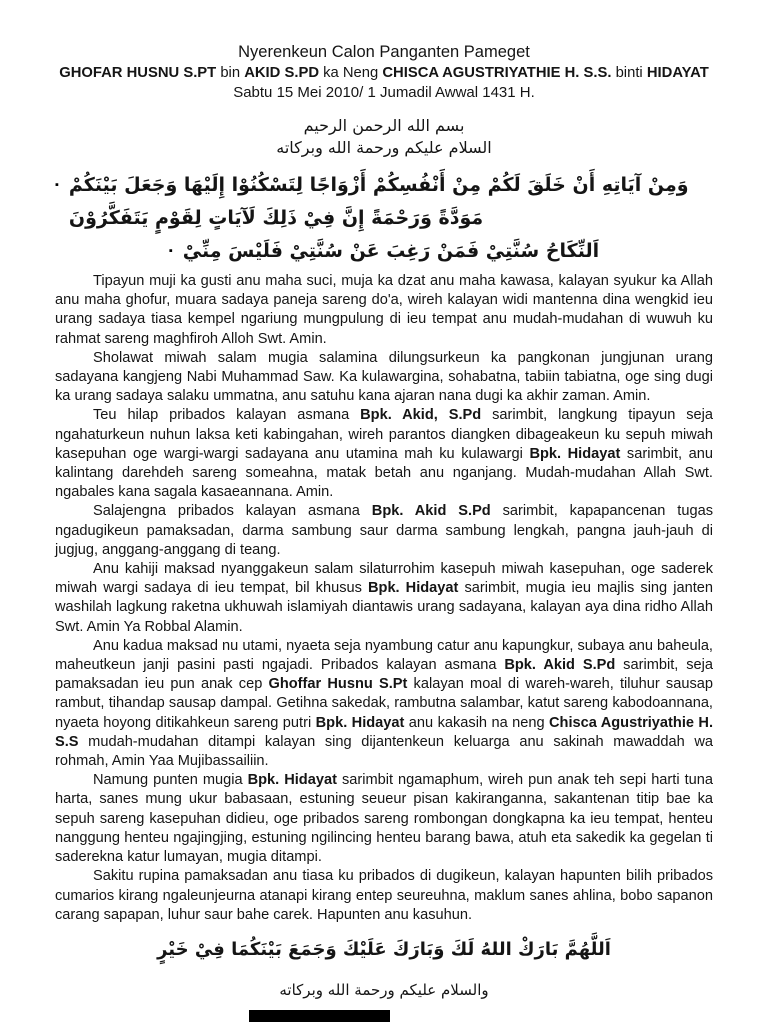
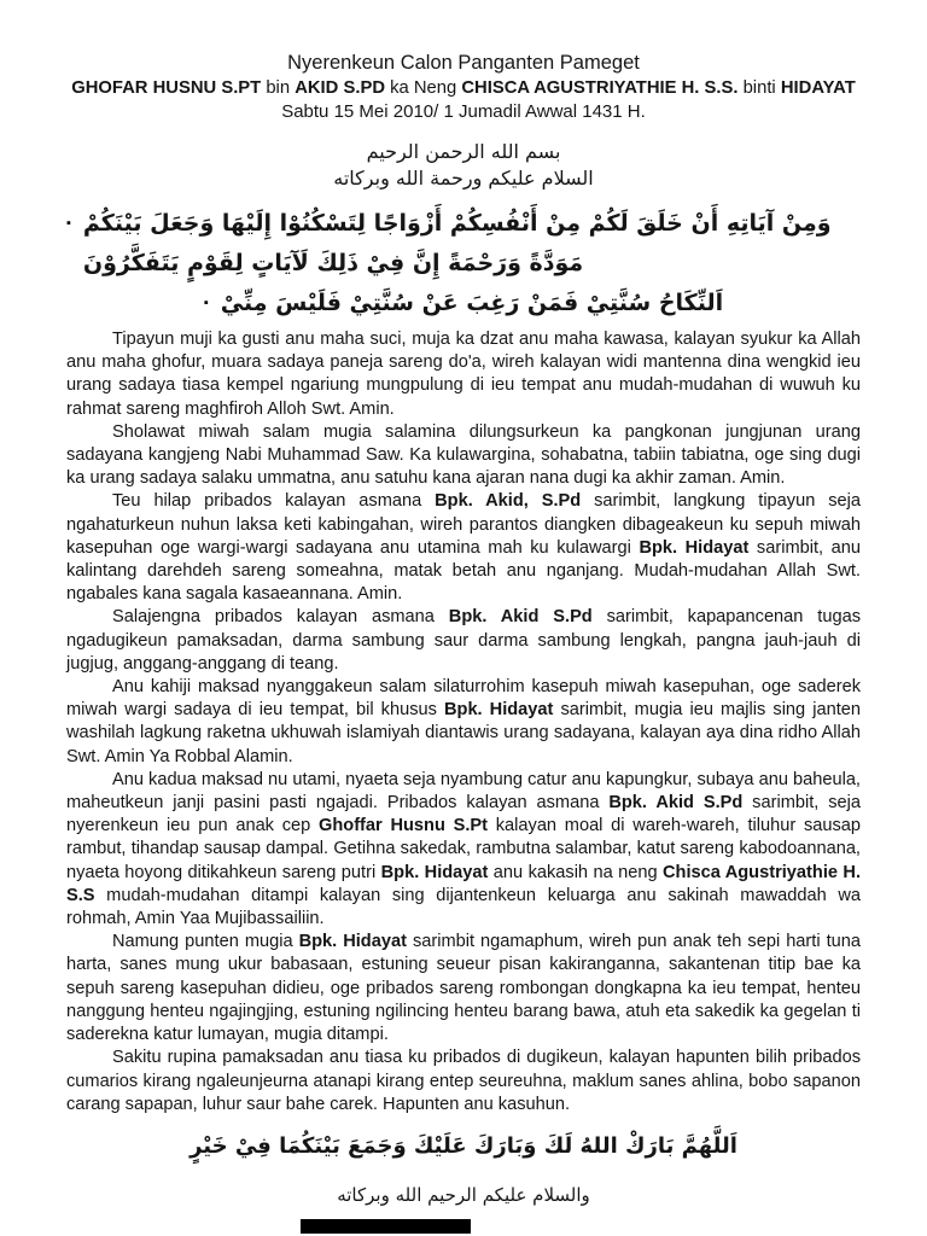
  Nyerenkeun Calon Panganten Pameget
  GHOFAR HUSNU S.PT bin AKID S.PD ka Neng CHISCA AGUSTRIYATHIE H. S.S. binti HIDAYAT
  Sabtu 15 Mei 2010/ 1 Jumadil Awwal 1431 H.
  بسم الله الرحمن الرحيم
  السلام عليكم ورحمة الله وبركاته
  ▪
  وَمِنْ آيَاتِهِ أَنْ خَلَقَ لَكُمْ مِنْ أَنْفُسِكُمْ أَزْوَاجًا لِتَسْكُنُوْا إِلَيْهَا وَجَعَلَ بَيْنَكُمْ مَوَدَّةً وَرَحْمَةً إِنَّ فِيْ ذَلِكَ لَآيَاتٍ لِقَوْمٍ يَتَفَكَّرُوْنَ
  ▪
  اَلنِّكَاحُ سُنَّتِيْ فَمَنْ رَغِبَ عَنْ سُنَّتِيْ فَلَيْسَ مِنِّيْ
  Tipayun muji ka gusti anu maha suci, muja ka dzat anu maha kawasa, kalayan syukur ka Allah anu maha ghofur, muara sadaya paneja sareng do'a, wireh kalayan widi mantenna dina wengkid ieu urang sadaya tiasa kempel ngariung mungpulung di ieu tempat anu mudah-mudahan di wuwuh ku rahmat sareng maghfiroh Alloh Swt. Amin.
  Sholawat miwah salam mugia salamina dilungsurkeun ka pangkonan jungjunan urang sadayana kangjeng Nabi Muhammad Saw. Ka kulawargina, sohabatna, tabiin tabiatna, oge sing dugi ka urang sadaya salaku ummatna, anu satuhu kana ajaran nana dugi ka akhir zaman. Amin.
  Teu hilap pribados kalayan asmana Bpk. Akid, S.Pd sarimbit, langkung tipayun seja ngahaturkeun nuhun laksa keti kabingahan, wireh parantos diangken dibageakeun ku sepuh miwah kasepuhan oge wargi-wargi sadayana anu utamina mah ku kulawargi Bpk. Hidayat sarimbit, anu kalintang darehdeh sareng someahna, matak betah anu nganjang. Mudah-mudahan Allah Swt. ngabales kana sagala kasaeannana. Amin.
  Salajengna pribados kalayan asmana Bpk. Akid S.Pd sarimbit, kapapancenan tugas ngadugikeun pamaksadan, darma sambung saur darma sambung lengkah, pangna jauh-jauh di jugjug, anggang-anggang di teang.
  Anu kahiji maksad nyanggakeun salam silaturrohim kasepuh miwah kasepuhan, oge saderek miwah wargi sadaya di ieu tempat, bil khusus Bpk. Hidayat sarimbit, mugia ieu majlis sing janten washilah lagkung raketna ukhuwah islamiyah diantawis urang sadayana, kalayan aya dina ridho Allah Swt. Amin Ya Robbal Alamin.
- Anu kadua maksad nu utami, nyaeta seja nyambung catur anu kapungkur, subaya anu baheula, maheutkeun janji pasini pasti ngajadi. Pribados kalayan asmana Bpk. Akid S.Pd sarimbit, seja pamaksadan ieu pun anak cep Ghoffar Husnu S.Pt kalayan moal di wareh-wareh, tiluhur sausap rambut, tihandap sausap dampal. Getihna sakedak, rambutna salambar, katut sareng kabodoannana, nyaeta hoyong ditikahkeun sareng putri Bpk. Hidayat anu kakasih na neng Chisca Agustriyathie H. S.S mudah-mudahan ditampi kalayan sing dijantenkeun keluarga anu sakinah mawaddah wa rohmah, Amin Yaa Mujibassailiin.
+ Anu kadua maksad nu utami, nyaeta seja nyambung catur anu kapungkur, subaya anu baheula, maheutkeun janji pasini pasti ngajadi. Pribados kalayan asmana Bpk. Akid S.Pd sarimbit, seja nyerenkeun ieu pun anak cep Ghoffar Husnu S.Pt kalayan moal di wareh-wareh, tiluhur sausap rambut, tihandap sausap dampal. Getihna sakedak, rambutna salambar, katut sareng kabodoannana, nyaeta hoyong ditikahkeun sareng putri Bpk. Hidayat anu kakasih na neng Chisca Agustriyathie H. S.S mudah-mudahan ditampi kalayan sing dijantenkeun keluarga anu sakinah mawaddah wa rohmah, Amin Yaa Mujibassailiin.
  Namung punten mugia Bpk. Hidayat sarimbit ngamaphum, wireh pun anak teh sepi harti tuna harta, sanes mung ukur babasaan, estuning seueur pisan kakiranganna, sakantenan titip bae ka sepuh sareng kasepuhan didieu, oge pribados sareng rombongan dongkapna ka ieu tempat, henteu nanggung henteu ngajingjing, estuning ngilincing henteu barang bawa, atuh eta sakedik ka gegelan ti saderekna katur lumayan, mugia ditampi.
  Sakitu rupina pamaksadan anu tiasa ku pribados di dugikeun, kalayan hapunten bilih pribados cumarios kirang ngaleunjeurna atanapi kirang entep seureuhna, maklum sanes ahlina, bobo sapanon carang sapapan, luhur saur bahe carek. Hapunten anu kasuhun.
  اَللَّهُمَّ بَارَكْ اللهُ لَكَ وَبَارَكَ عَلَيْكَ وَجَمَعَ بَيْنَكُمَا فِيْ خَيْرٍ
- والسلام عليكم ورحمة الله وبركاته
+ والسلام عليكم الرحيم الله وبركاته
